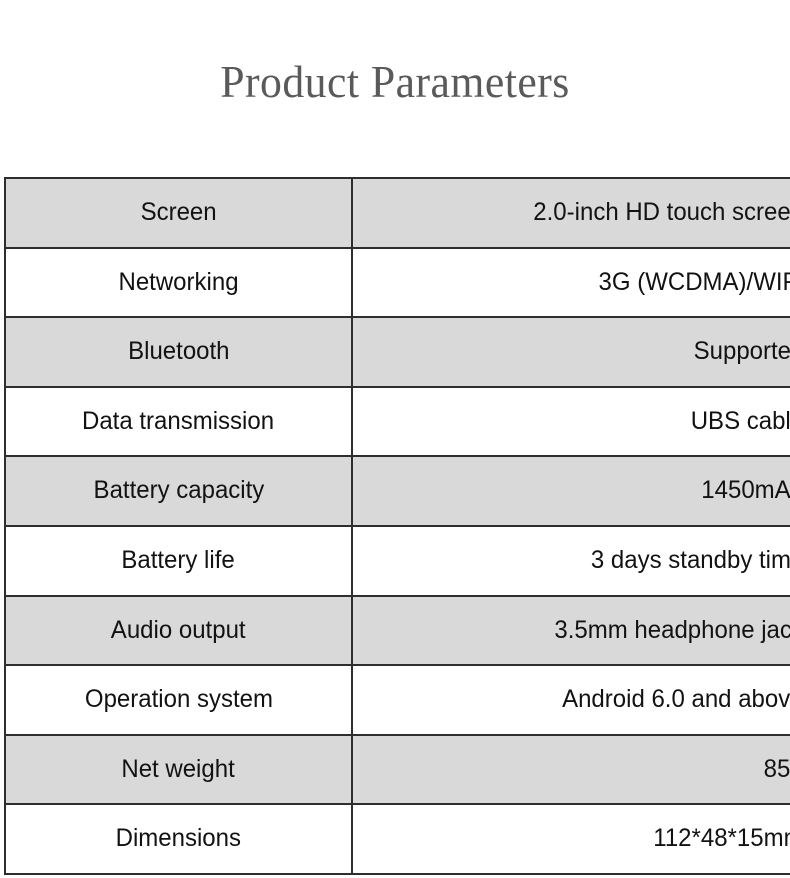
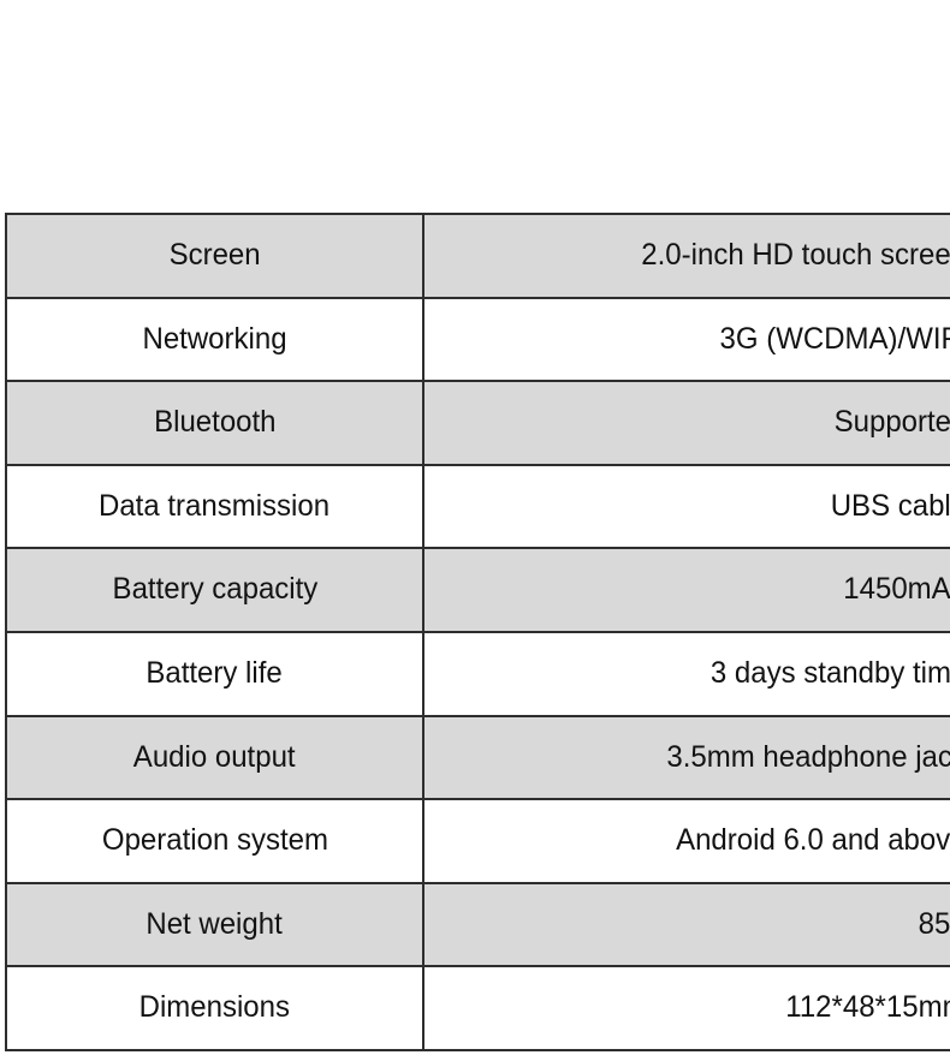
- Product Parameters
  Screen	2.0-inch HD touch scree
  Networking	3G (WCDMA)/WI
  Bluetooth	Supporte
  Data transmission	UBS cabl
  Battery capacity	1450mA
  Battery life	3 days standby tim
  Audio output	3.5mm headphone jac
  Operation system	Android 6.0 and abov
  Net weight	85
  Dimensions	112*48*15m
